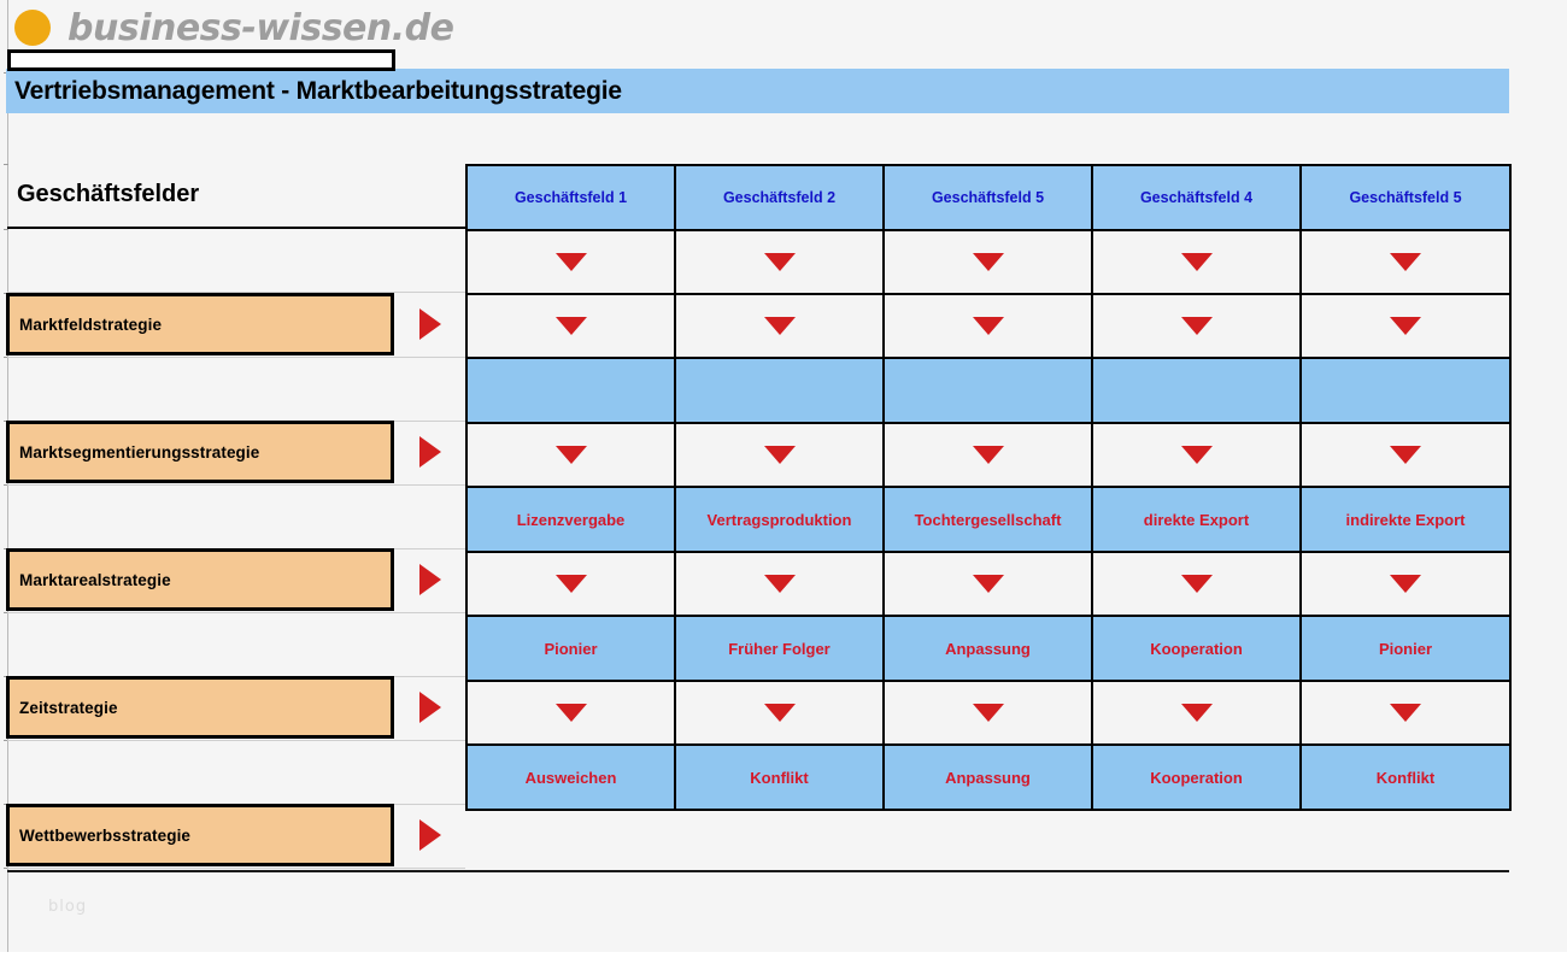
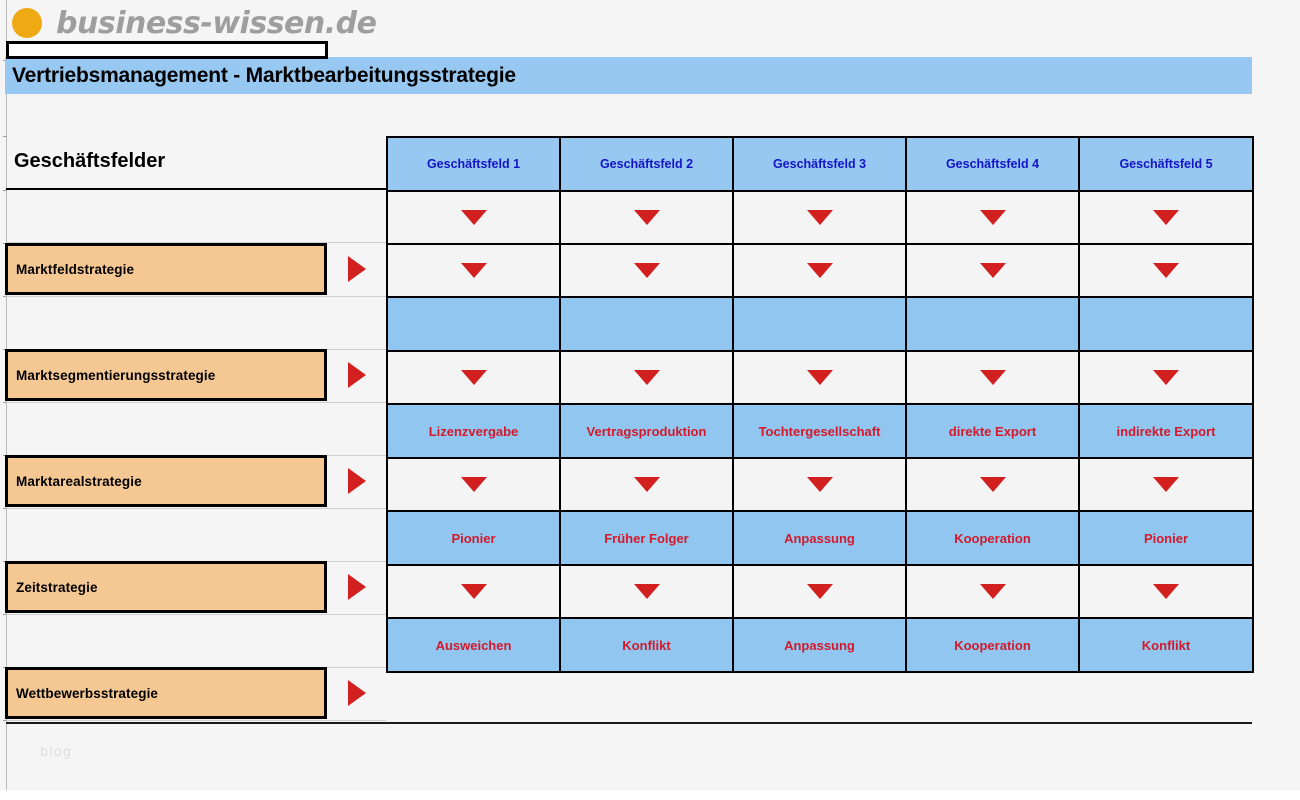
  business-wissen.de
  Vertriebsmanagement - Marktbearbeitungsstrategie
  Geschäftsfelder
  Marktfeldstrategie
  Marktsegmentierungsstrategie
  Marktarealstrategie
  Zeitstrategie
  Wettbewerbsstrategie
- Geschäftsfeld 1	Geschäftsfeld 2	Geschäftsfeld 5	Geschäftsfeld 4	Geschäftsfeld 5
+ Geschäftsfeld 1	Geschäftsfeld 2	Geschäftsfeld 3	Geschäftsfeld 4	Geschäftsfeld 5
  Lizenzvergabe	Vertragsproduktion	Tochtergesellschaft	direkte Export	indirekte Export
  Pionier	Früher Folger	Anpassung	Kooperation	Pionier
  Ausweichen	Konflikt	Anpassung	Kooperation	Konflikt
  blog
